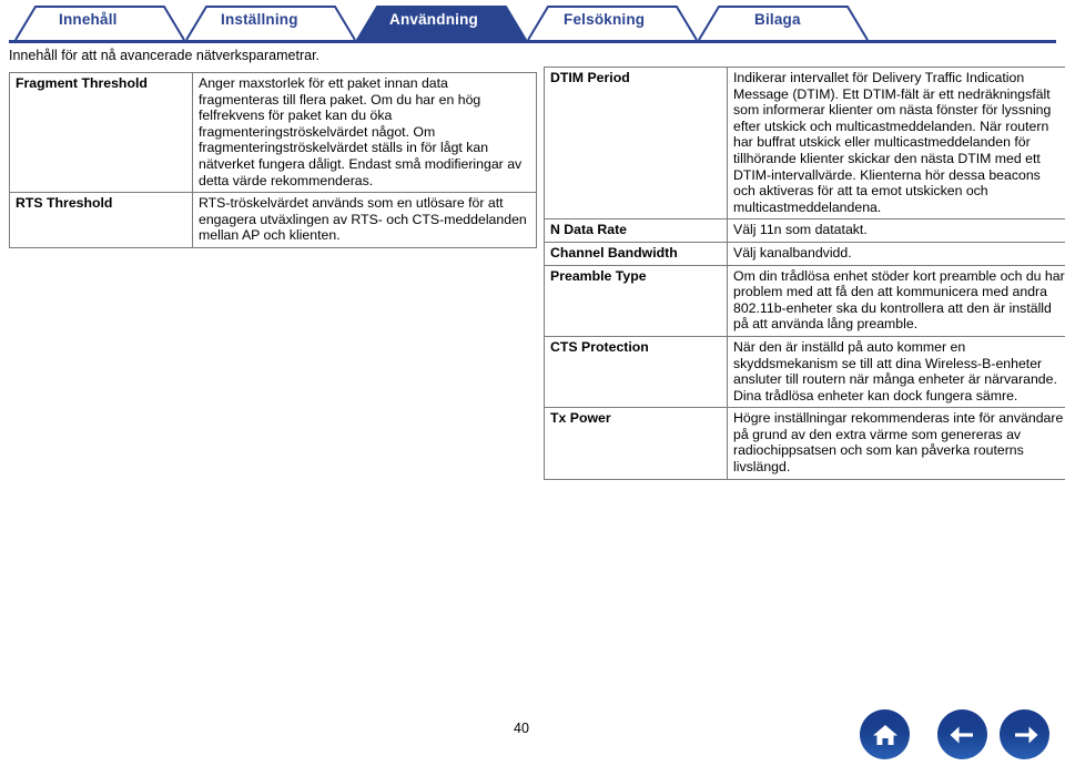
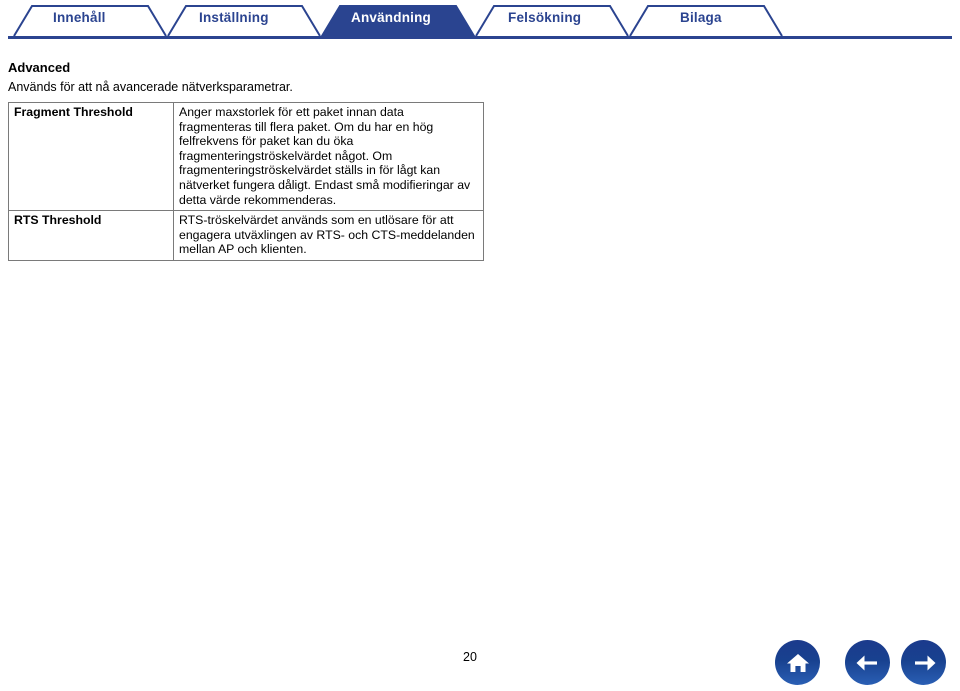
  Innehåll
  Inställning
  Användning
  Felsökning
  Bilaga
+ Advanced
- Innehåll för att nå avancerade nätverksparametrar.
+ Används för att nå avancerade nätverksparametrar.
  Fragment Threshold	Anger maxstorlek för ett paket innan data fragmenteras till flera paket. Om du har en hög felfrekvens för paket kan du öka fragmenteringströskelvärdet något. Om fragmenteringströskelvärdet ställs in för lågt kan nätverket fungera dåligt. Endast små modifieringar av detta värde rekommenderas.
  RTS Threshold	RTS-tröskelvärdet används som en utlösare för att engagera utväxlingen av RTS- och CTS-meddelanden mellan AP och klienten.
- DTIM Period	Indikerar intervallet för Delivery Traffic Indication Message (DTIM). Ett DTIM-fält är ett nedräkningsfält som informerar klienter om nästa fönster för lyssning efter utskick och multicastmeddelanden. När routern har buffrat utskick eller multicastmeddelanden för tillhörande klienter skickar den nästa DTIM med ett DTIM-intervallvärde. Klienterna hör dessa beacons och aktiveras för att ta emot utskicken och multicastmeddelandena.
- N Data Rate	Välj 11n som datatakt.
- Channel Bandwidth	Välj kanalbandvidd.
- Preamble Type	Om din trådlösa enhet stöder kort preamble och du har problem med att få den att kommunicera med andra 802.11b-enheter ska du kontrollera att den är inställd på att använda lång preamble.
- CTS Protection	När den är inställd på auto kommer en skyddsmekanism se till att dina Wireless-B-enheter ansluter till routern när många enheter är närvarande. Dina trådlösa enheter kan dock fungera sämre.
- Tx Power	Högre inställningar rekommenderas inte för användare på grund av den extra värme som genereras av radiochippsatsen och som kan påverka routerns livslängd.
- 40
+ 20
